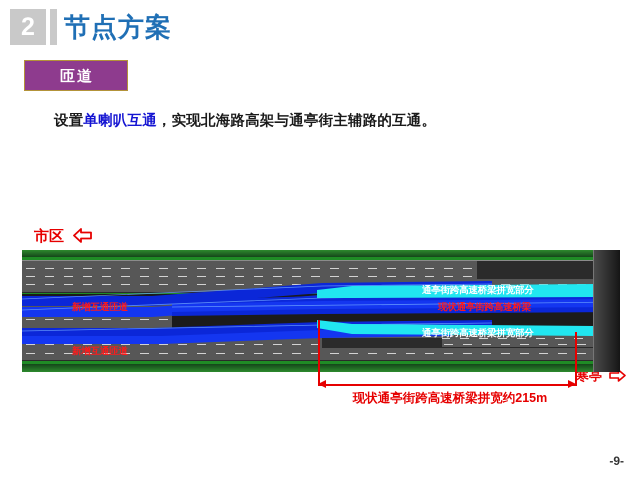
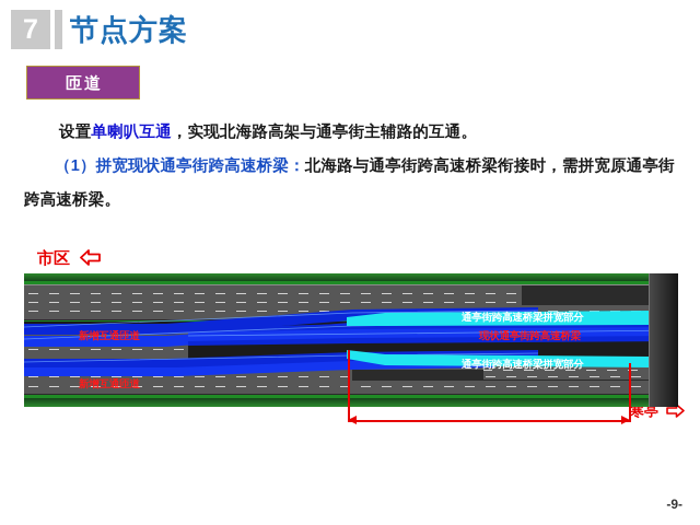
- 2
+ 7
  节点方案
  匝道
  设置单喇叭互通，实现北海路高架与通亭街主辅路的互通。
+ （1）拼宽现状通亭街跨高速桥梁：北海路与通亭街跨高速桥梁衔接时，需拼宽原通亭街跨高速桥梁。
  市区
  寒亭
  新增互通匝道
  新增互通匝道
  通亭街跨高速桥梁拼宽部分
  现状通亭街跨高速桥梁
  通亭街跨高速桥梁拼宽部分
- 现状通亭街跨高速桥梁拼宽约215m
  -9-
